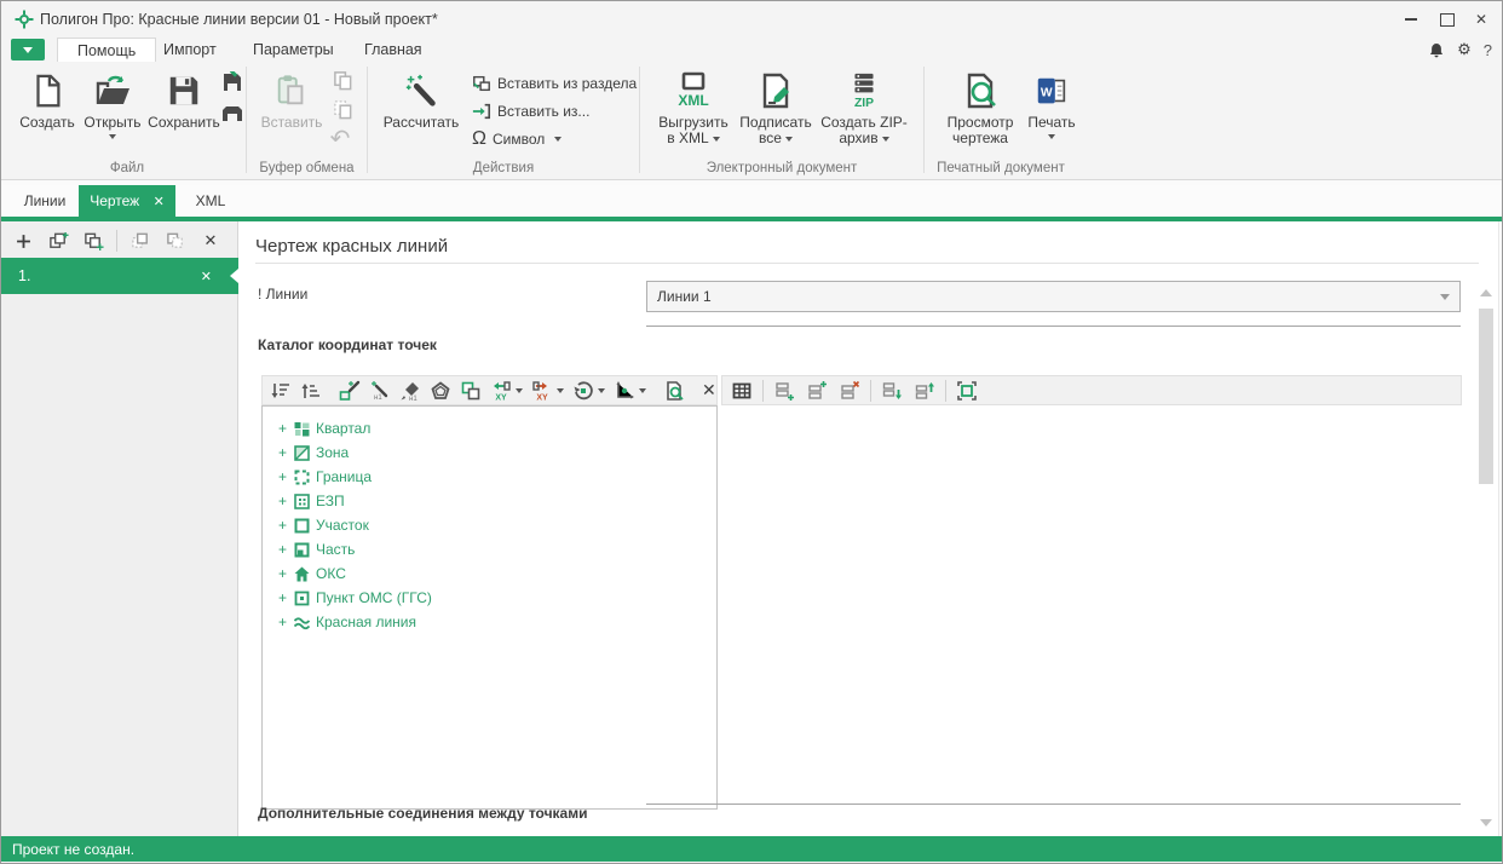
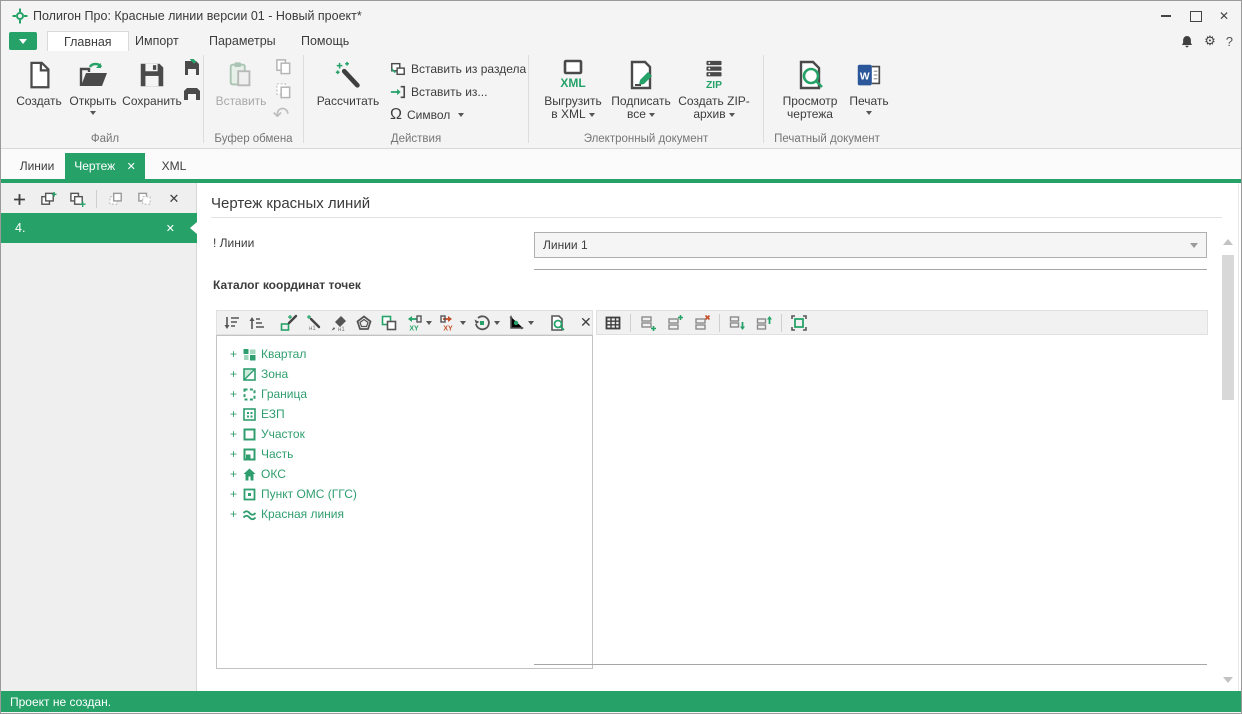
  Полигон Про: Красные линии версии 01 - Новый проект*
  ✕
- Помощь
+ Главная
  Импорт
  Параметры
- Главная
+ Помощь
  ⚙
  ?
  Создать
  Открыть
  Сохранить
  Файл
  Вставить
  ↶
  Буфер обмена
  Рассчитать
  Вставить из раздела
  Вставить из...
  Ω
  Символ
  Действия
  XML
  Выгрузить в XML
  Подписать все
  ZIP
  Создать ZIP-архив
  Электронный документ
  Просмотр чертежа
  W
  Печать
  Печатный документ
  Линии
  Чертеж ✕
  XML
  ✕
- 1.
+ 4.
  ✕
  Чертеж красных линий
  ! Линии
  Линии 1
  Каталог координат точек
  ✕
  +
  Квартал
  +
  Зона
  +
  Граница
  +
  ЕЗП
  +
  Участок
  +
  Часть
  +
  ОКС
  +
  Пункт ОМС (ГГС)
  +
  Красная линия
- Дополнительные соединения между точками
  Проект не создан.
